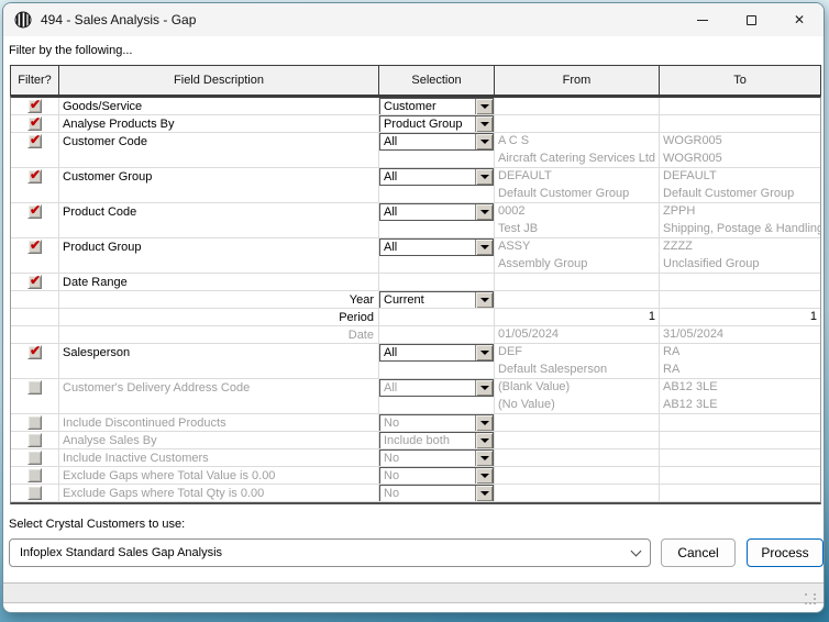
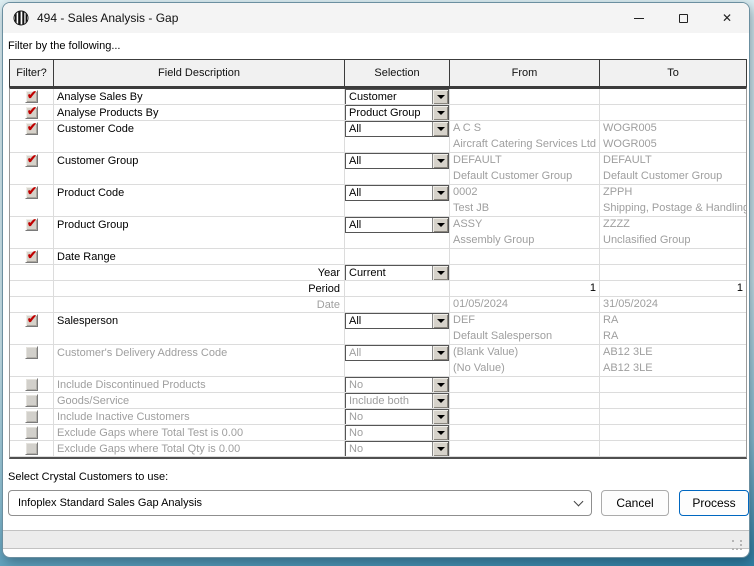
  494 - Sales Analysis - Gap
  ✕
  Filter by the following...
  Filter?
  Field Description
  Selection
  From
  To
- Goods/Service
+ Analyse Sales By
  Customer
  Analyse Products By
  Product Group
  Customer Code
  All
  A C S
  Aircraft Catering Services Ltd
  WOGR005
  WOGR005
  Customer Group
  All
  DEFAULT
  Default Customer Group
  DEFAULT
  Default Customer Group
  Product Code
  All
  0002
  Test JB
  ZPPH
  Shipping, Postage & Handlin
  Product Group
  All
  ASSY
  Assembly Group
  ZZZZ
  Unclasified Group
  Date Range
  Year
  Current
  Period
  1
  1
  Date
  01/05/2024
  31/05/2024
  Salesperson
  All
  DEF
  Default Salesperson
  RA
  RA
  Customer's Delivery Address Code
  All
  (Blank Value)
  (No Value)
  AB12 3LE
  AB12 3LE
  Include Discontinued Products
  No
- Analyse Sales By
+ Goods/Service
  Include both
  Include Inactive Customers
  No
- Exclude Gaps where Total Value is 0.00
+ Exclude Gaps where Total Test is 0.00
  No
  Exclude Gaps where Total Qty is 0.00
  No
  Select Crystal Customers to use:
  Infoplex Standard Sales Gap Analysis
  Cancel
  Process
